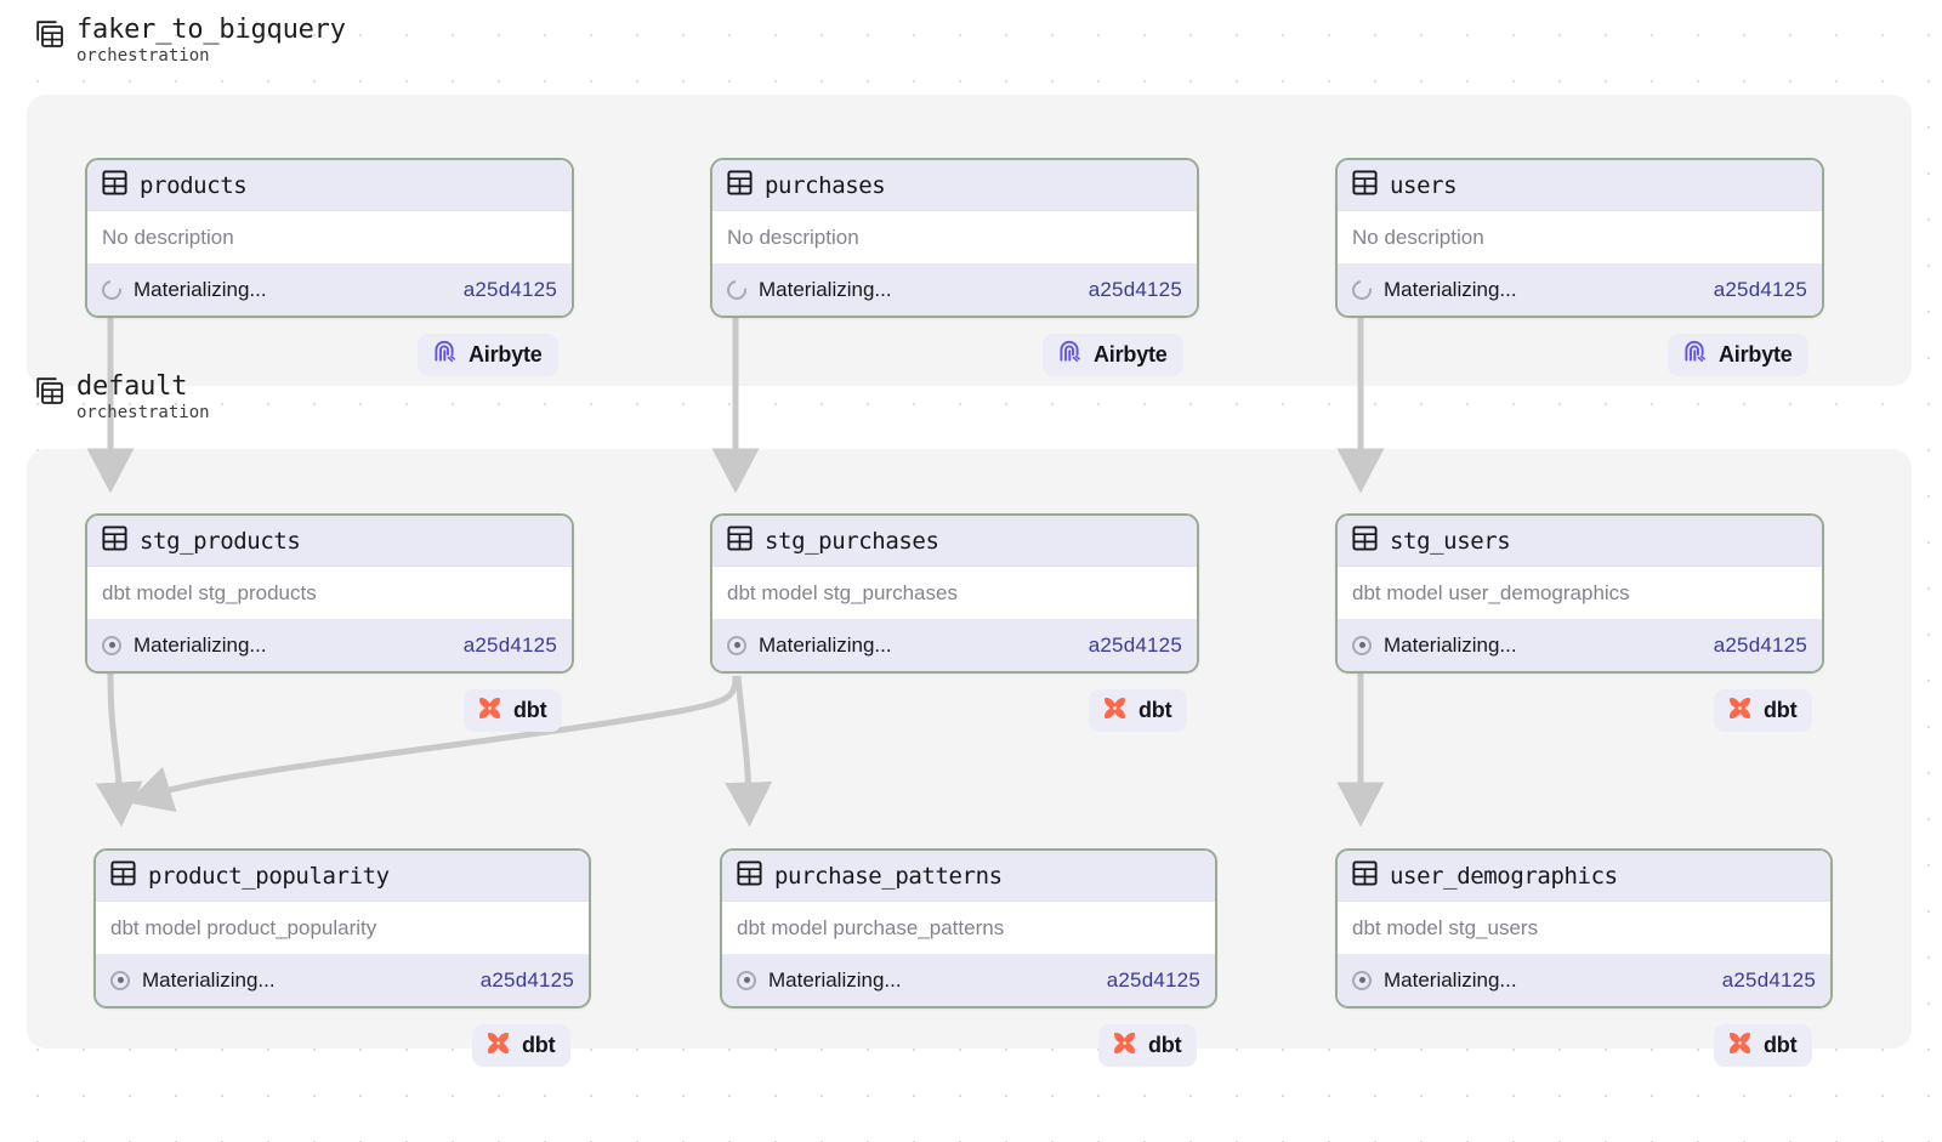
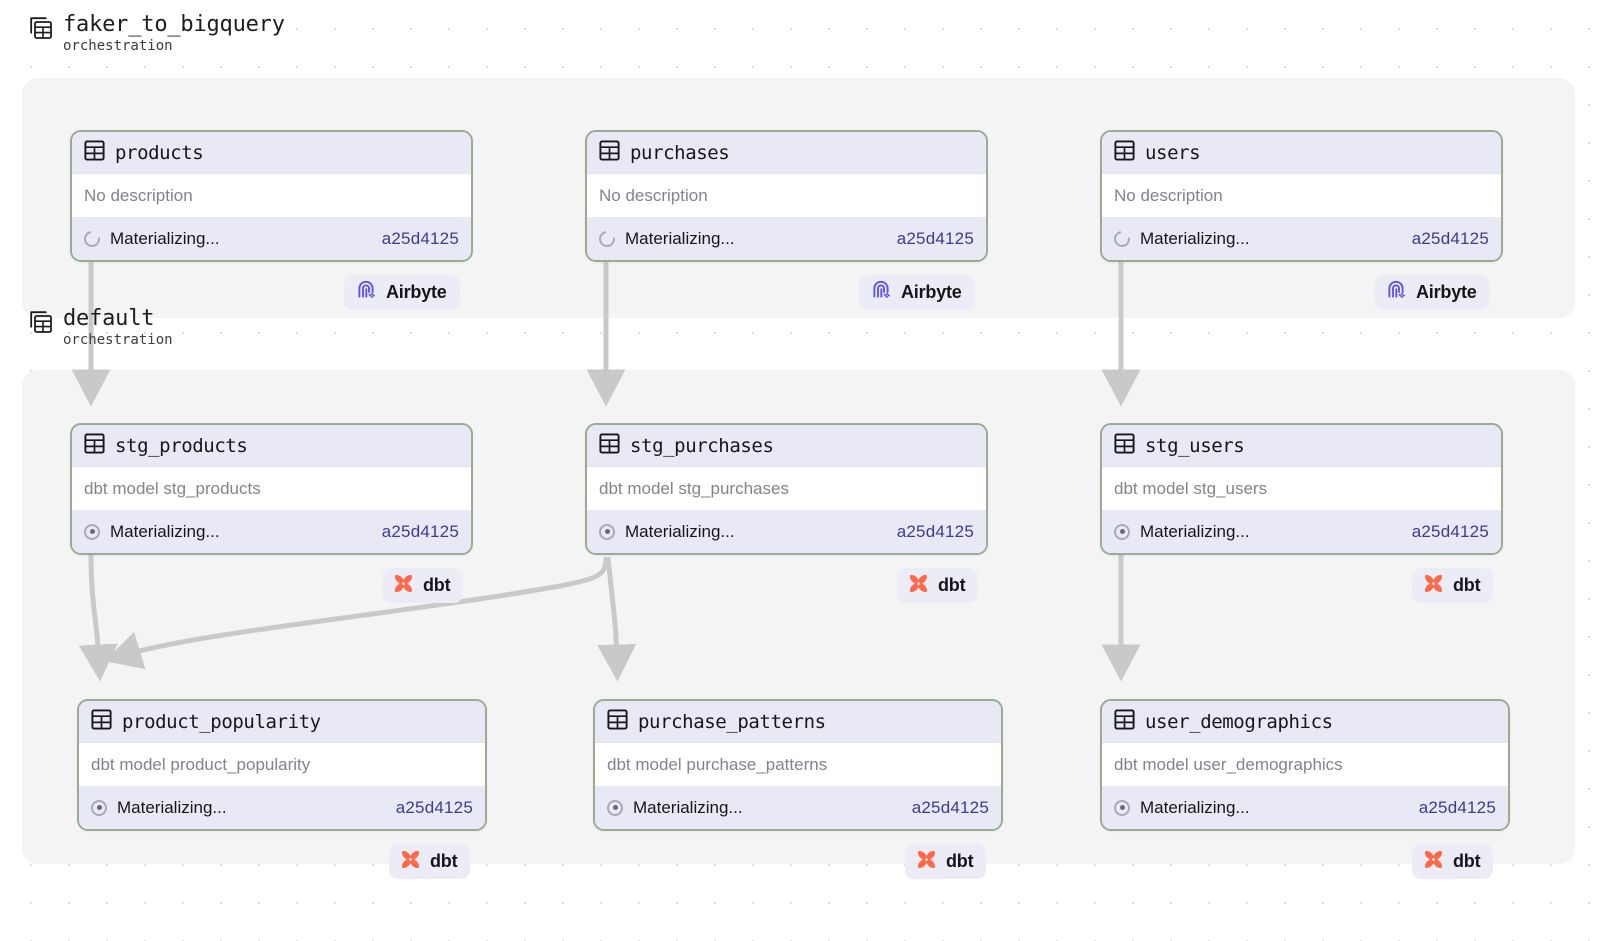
  faker_to_bigquery
  orchestration
  default
  orchestration
  products
  No description
  Materializing...
  a25d4125
  Airbyte
  purchases
  No description
  Materializing...
  a25d4125
  Airbyte
  users
  No description
  Materializing...
  a25d4125
  Airbyte
  stg_products
  dbt model stg_products
  Materializing...
  a25d4125
  dbt
  stg_purchases
  dbt model stg_purchases
  Materializing...
  a25d4125
  dbt
  stg_users
- dbt model user_demographics
+ dbt model stg_users
  Materializing...
  a25d4125
  dbt
  product_popularity
  dbt model product_popularity
  Materializing...
  a25d4125
  dbt
  purchase_patterns
  dbt model purchase_patterns
  Materializing...
  a25d4125
  dbt
  user_demographics
- dbt model stg_users
+ dbt model user_demographics
  Materializing...
  a25d4125
  dbt
